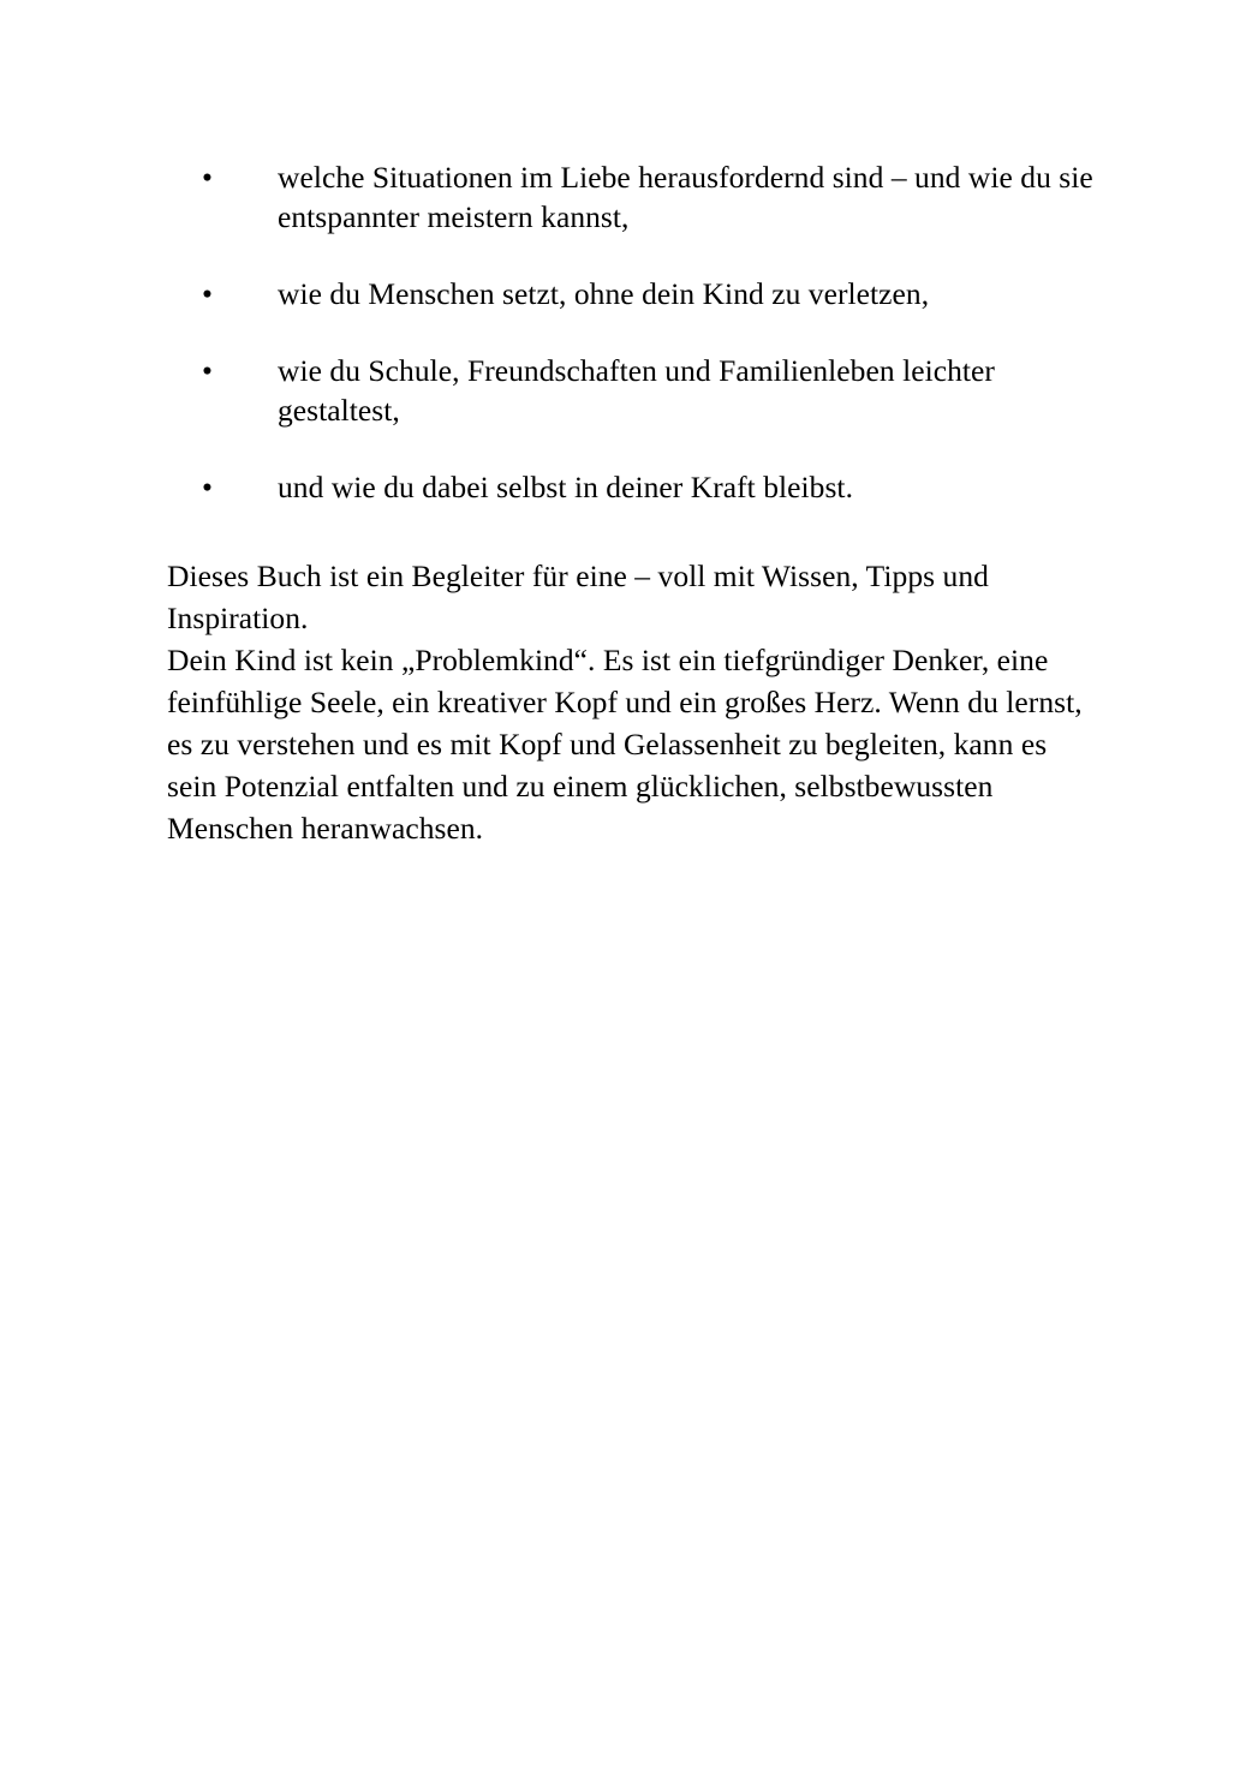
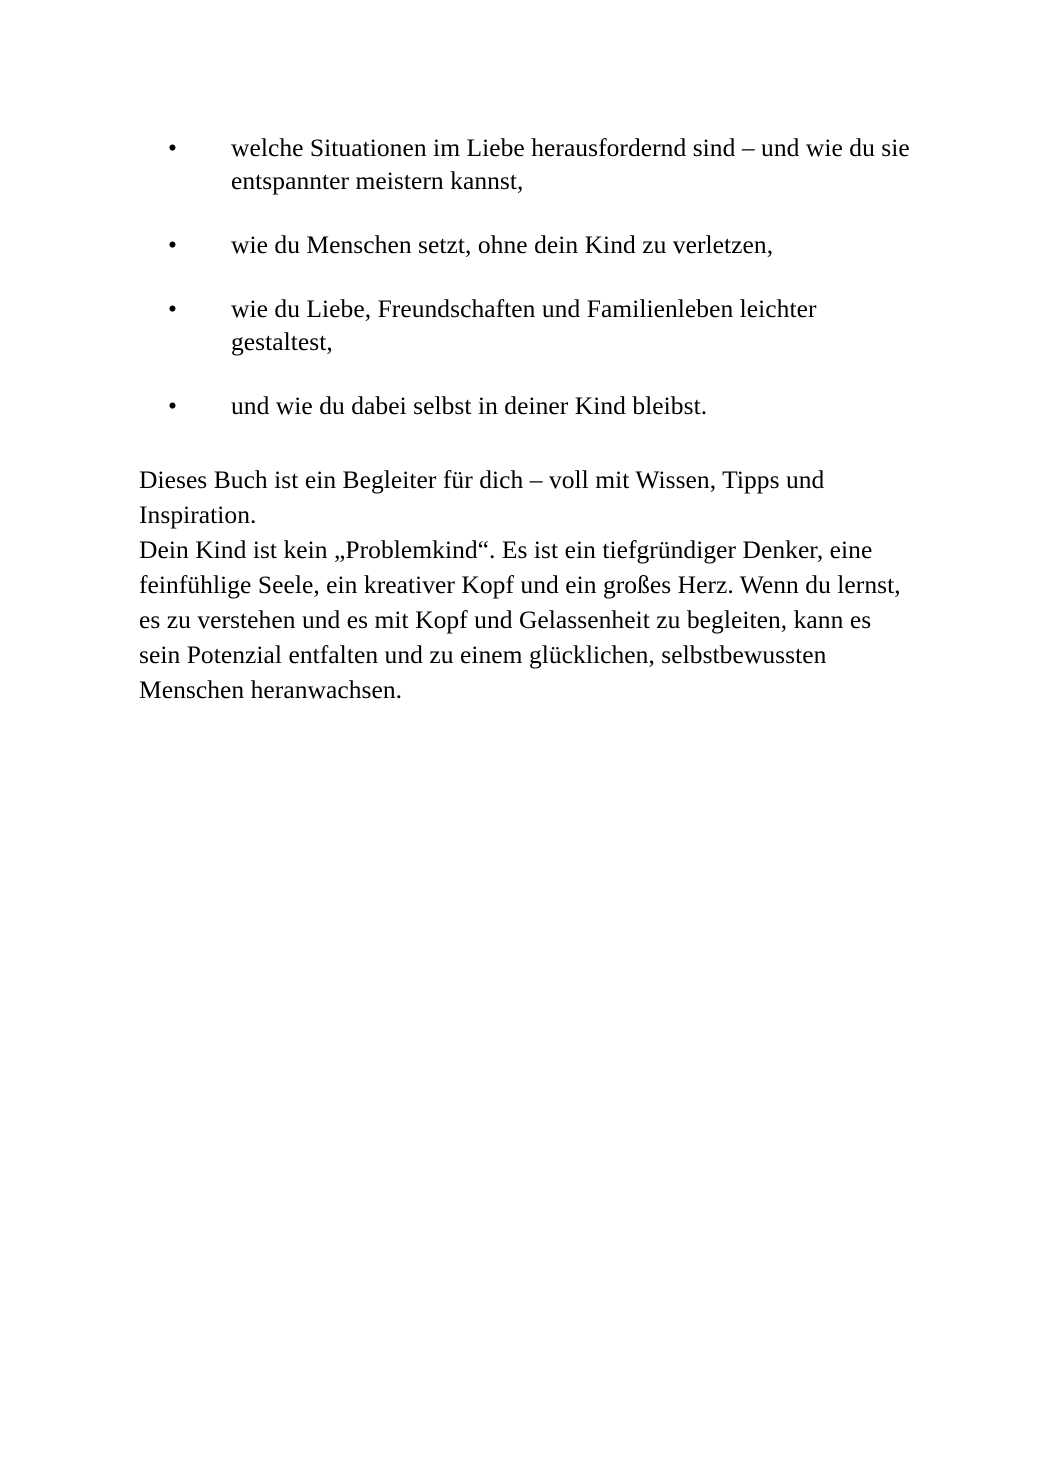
  •
  welche Situationen im Liebe herausfordernd sind – und wie du sie entspannter meistern kannst,
  •
  wie du Menschen setzt, ohne dein Kind zu verletzen,
  •
- wie du Schule, Freundschaften und Familienleben leichter gestaltest,
+ wie du Liebe, Freundschaften und Familienleben leichter gestaltest,
  •
- und wie du dabei selbst in deiner Kraft bleibst.
+ und wie du dabei selbst in deiner Kind bleibst.
- Dieses Buch ist ein Begleiter für eine – voll mit Wissen, Tipps und Inspiration.
+ Dieses Buch ist ein Begleiter für dich – voll mit Wissen, Tipps und Inspiration.
  Dein Kind ist kein „Problemkind“. Es ist ein tiefgründiger Denker, eine feinfühlige Seele, ein kreativer Kopf und ein großes Herz. Wenn du lernst, es zu verstehen und es mit Kopf und Gelassenheit zu begleiten, kann es sein Potenzial entfalten und zu einem glücklichen, selbstbewussten Menschen heranwachsen.
